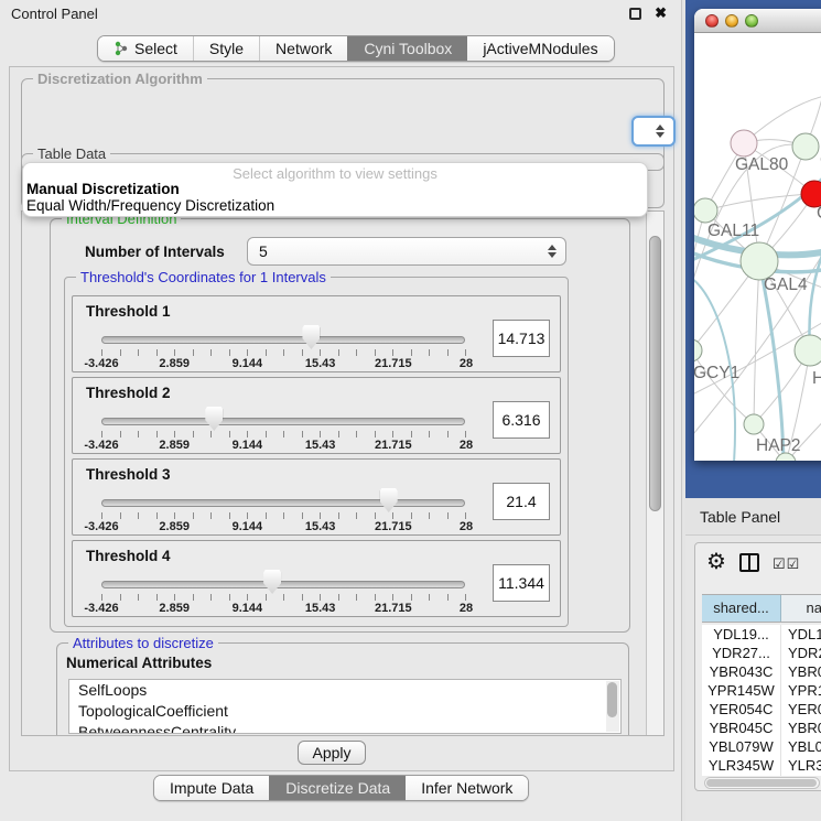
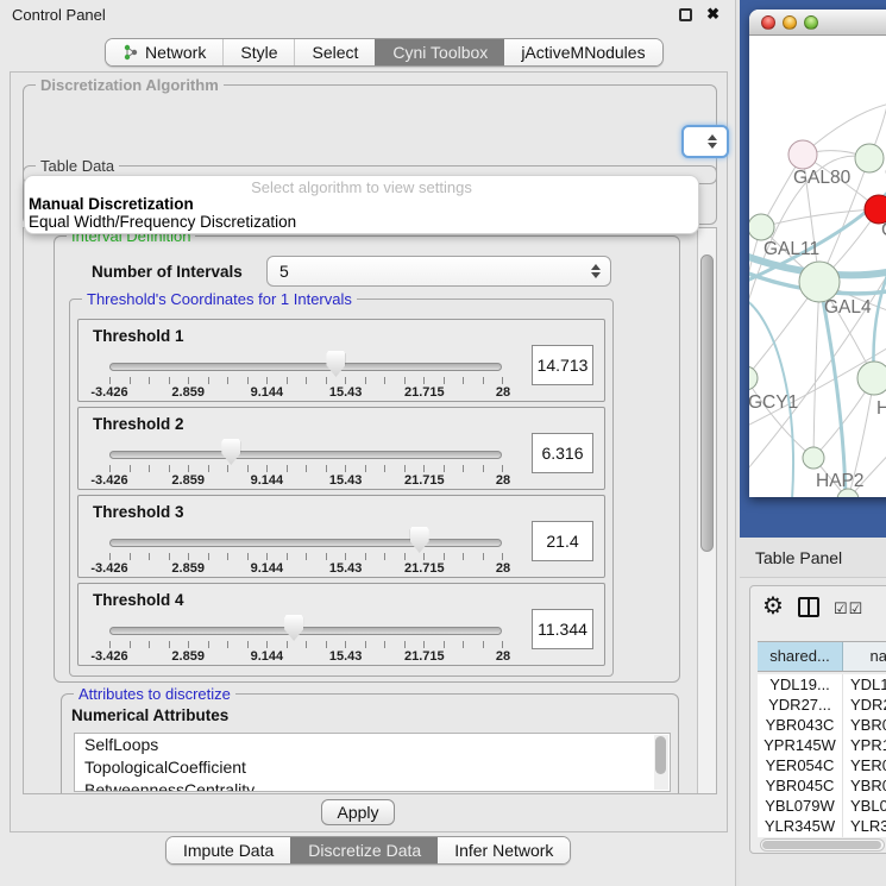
  Control Panel
  ✖
- Select
+ Network
  Style
- Network
+ Select
  Cyni Toolbox
  jActiveMNodules
  Discretization Algorithm
  Select algorithm to view settings
  Manual Discretization
  Equal Width/Frequency Discretization
  Table Data
  Interval Definition
  Number of Intervals
  5
  Threshold's Coordinates for 1 Intervals
  Threshold 1
  -3.426
  2.859
  9.144
  15.43
  21.715
  28
  14.713
  Threshold 2
  -3.426
  2.859
  9.144
  15.43
  21.715
  28
  6.316
  Threshold 3
  -3.426
  2.859
  9.144
  15.43
  21.715
  28
  21.4
  Threshold 4
  -3.426
  2.859
  9.144
  15.43
  21.715
  28
  11.344
  Attributes to discretize
  Numerical Attributes
  SelfLoops
  TopologicalCoefficient
  BetweennessCentrality
  Apply
  Impute Data
  Discretize Data
  Infer Network
  GAL80
  GAL11
  GAL4
  GCY1
  H
  HAP2
  Table Panel
  ⚙
  ☑☑
  shared...
  na
  YDL19...
  YDL1
  YDR27...
  YDR
  YBR043C
  YBR
  YPR145W
  YPR
  YER054C
  YER
  YBR045C
  YBR
  YBL079W
  YBL0
  YLR345W
  YLR3
